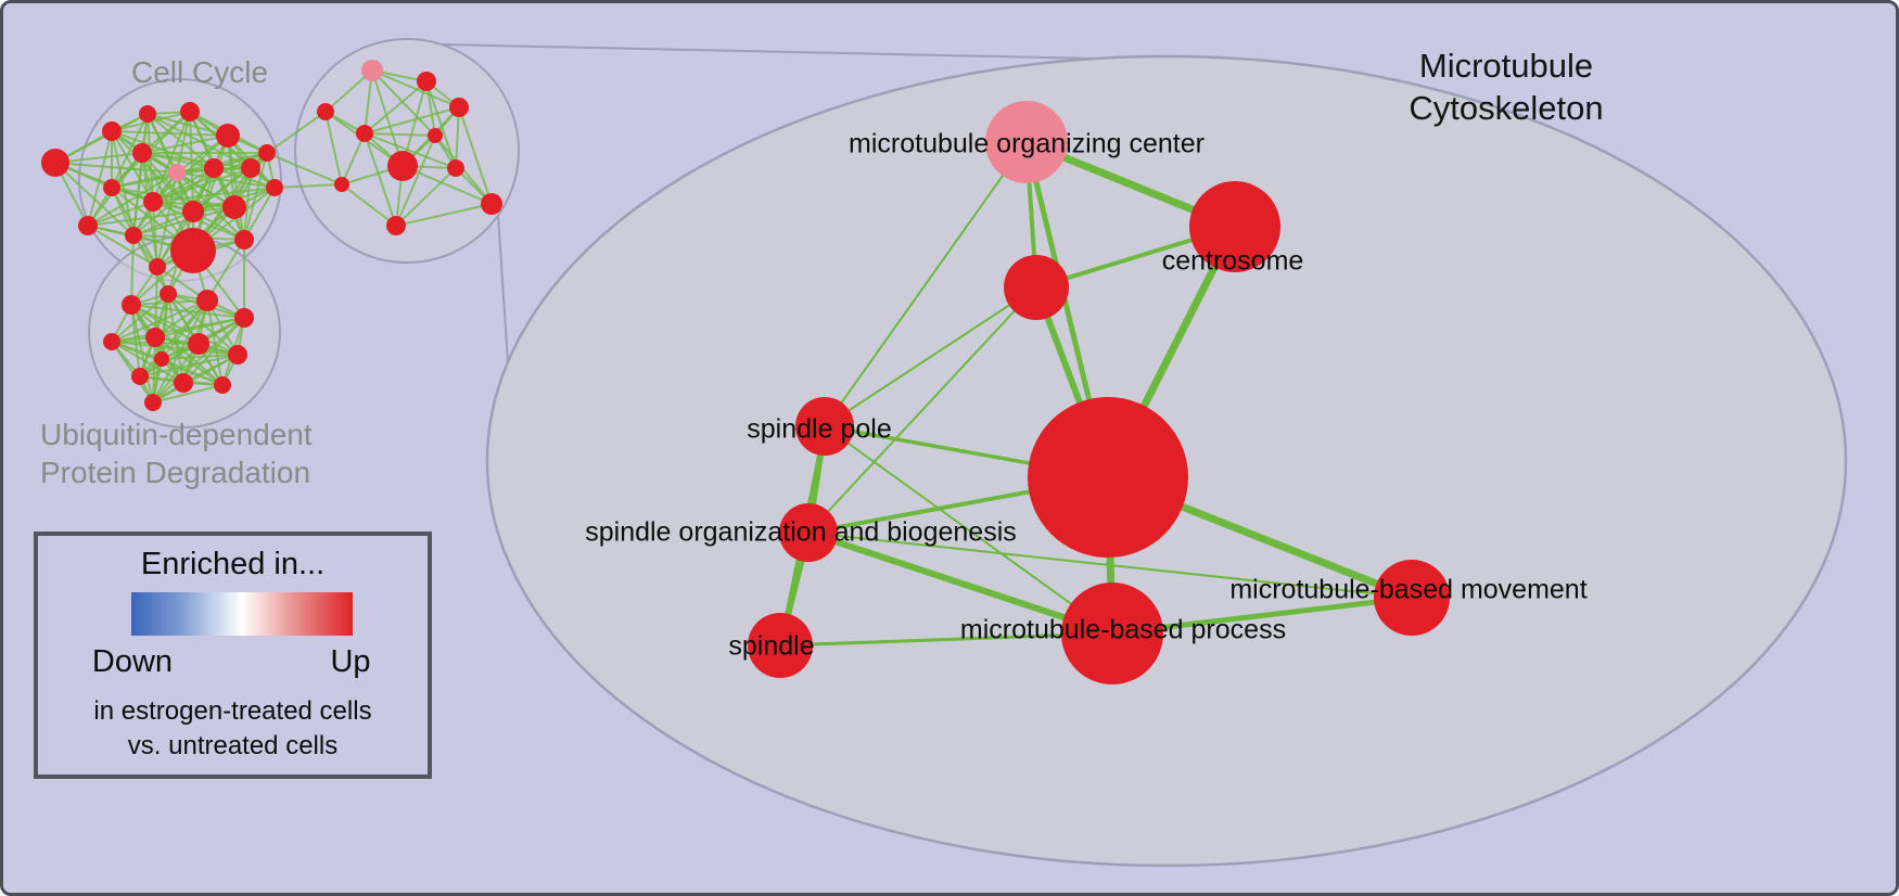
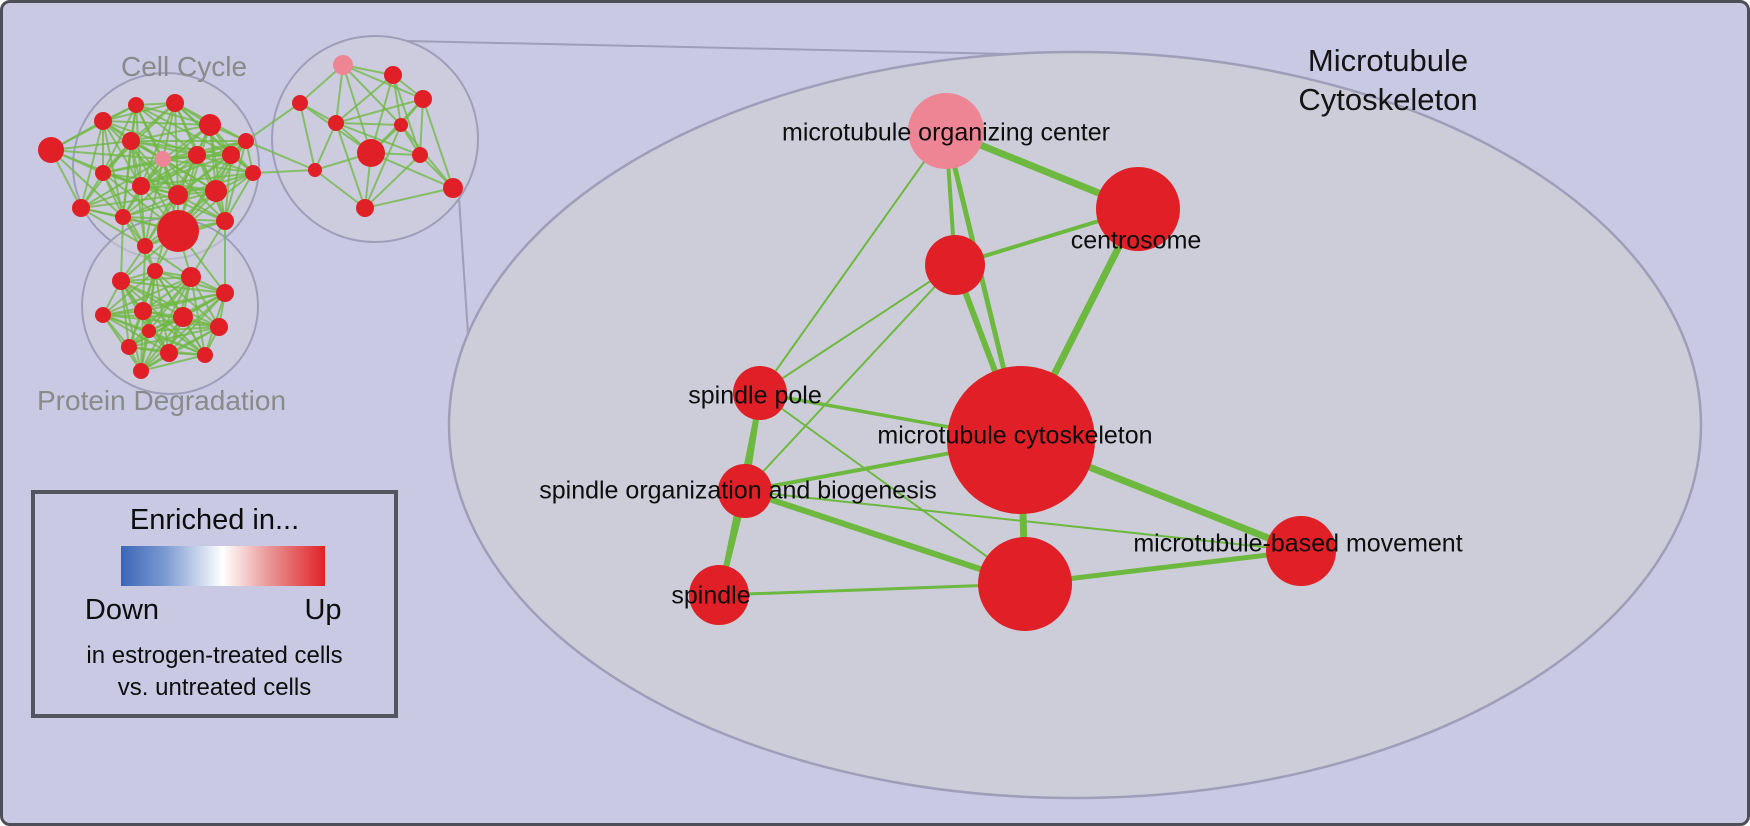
  microtubule organizing center
  centrosome
  spindle pole
+ microtubule cytoskeleton
  spindle organization and biogenesis
  microtubule-based movement
- microtubule-based process
  spindle
  Cell Cycle
- Ubiquitin-dependent
  Protein Degradation
  Microtubule
  Cytoskeleton
  Enriched in...
  Down
  Up
  in estrogen-treated cells
  vs. untreated cells
